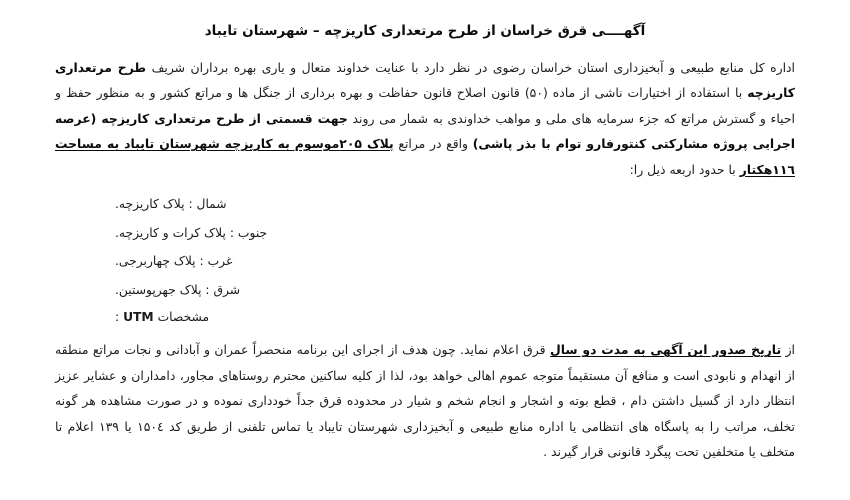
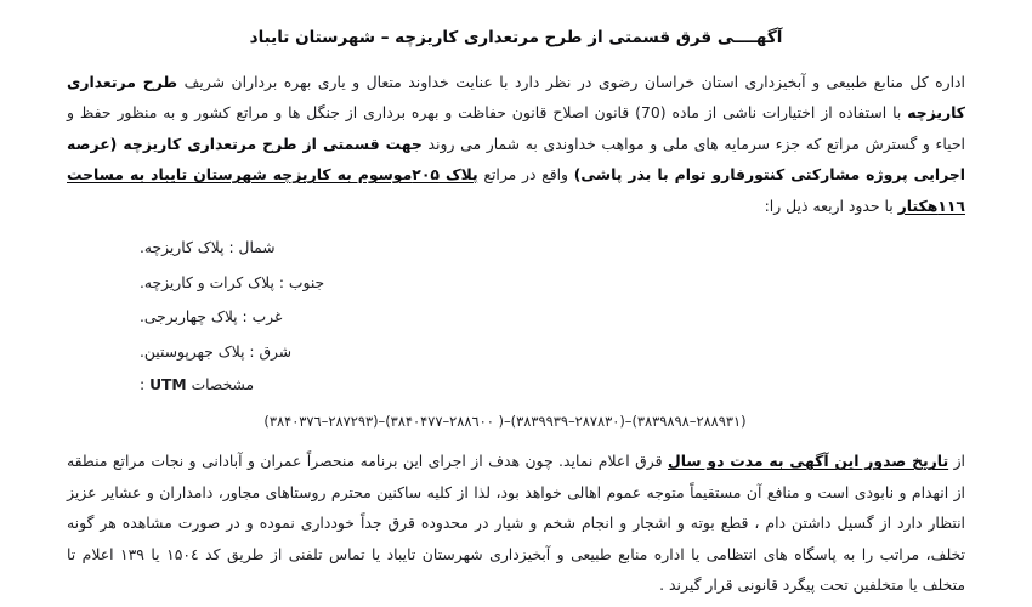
- آگهــــی قرق خراسان از طرح مرتعداری کاریزچه – شهرستان تایباد
+ آگهــــی قرق قسمتی از طرح مرتعداری کاریزچه – شهرستان تایباد
- اداره کل منابع طبیعی و آبخیزداری استان خراسان رضوی در نظر دارد با عنایت خداوند متعال و یاری بهره برداران شریف طرح مرتعداری کاریزچه با استفاده از اختیارات ناشی از ماده (۵۰) قانون اصلاح قانون حفاظت و بهره برداری از جنگل ها و مراتع کشور و به منظور حفظ و احیاء و گسترش مراتع که جزء سرمایه های ملی و مواهب خداوندی به شمار می روند جهت قسمتی از طرح مرتعداری کاریزچه (عرصه اجرایی پروژه مشارکتی کنتورفارو توام با بذر پاشی) واقع در مراتع پلاک ۲۰۵موسوم به کاریزچه شهرستان تایباد به مساحت ۱۱٦هکتار با حدود اربعه ذیل را:
+ اداره کل منابع طبیعی و آبخیزداری استان خراسان رضوی در نظر دارد با عنایت خداوند متعال و یاری بهره برداران شریف طرح مرتعداری کاریزچه با استفاده از اختیارات ناشی از ماده (70) قانون اصلاح قانون حفاظت و بهره برداری از جنگل ها و مراتع کشور و به منظور حفظ و احیاء و گسترش مراتع که جزء سرمایه های ملی و مواهب خداوندی به شمار می روند جهت قسمتی از طرح مرتعداری کاریزچه (عرصه اجرایی پروژه مشارکتی کنتورفارو توام با بذر پاشی) واقع در مراتع پلاک ۲۰۵موسوم به کاریزچه شهرستان تایباد به مساحت ۱۱٦هکتار با حدود اربعه ذیل را:
  شمال : پلاک کاریزچه.
  جنوب : پلاک کرات و کاریزچه.
  غرب : پلاک چهاربرجی.
  شرق : پلاک جهرپوستین.
  مشخصات UTM :
+ (۳۸۴۰۳۷٦–۲۸۷۲۹۳)–(۳۸۴۰۴۷۷–۲۸۸٦۰۰ )–(۳۸۳۹۹۳۹–۲۸۷۸۳۰)–(۳۸۳۹۸۹۸–۲۸۸۹۳۱)
  از تاریخ صدور این آگهی به مدت دو سال قرق اعلام نماید. چون هدف از اجرای این برنامه منحصراً عمران و آبادانی و نجات مراتع منطقه از انهدام و نابودی است و منافع آن مستقیماً متوجه عموم اهالی خواهد بود، لذا از کلیه ساکنین محترم روستاهای مجاور، دامداران و عشایر عزیز انتظار دارد از گسیل داشتن دام ، قطع بوته و اشجار و انجام شخم و شیار در محدوده قرق جداً خودداری نموده و در صورت مشاهده هر گونه تخلف، مراتب را به پاسگاه های انتظامی یا اداره منابع طبیعی و آبخیزداری شهرستان تایباد یا تماس تلفنی از طریق کد ۱۵۰٤ یا ۱۳۹ اعلام تا متخلف یا متخلفین تحت پیگرد قانونی قرار گیرند .
